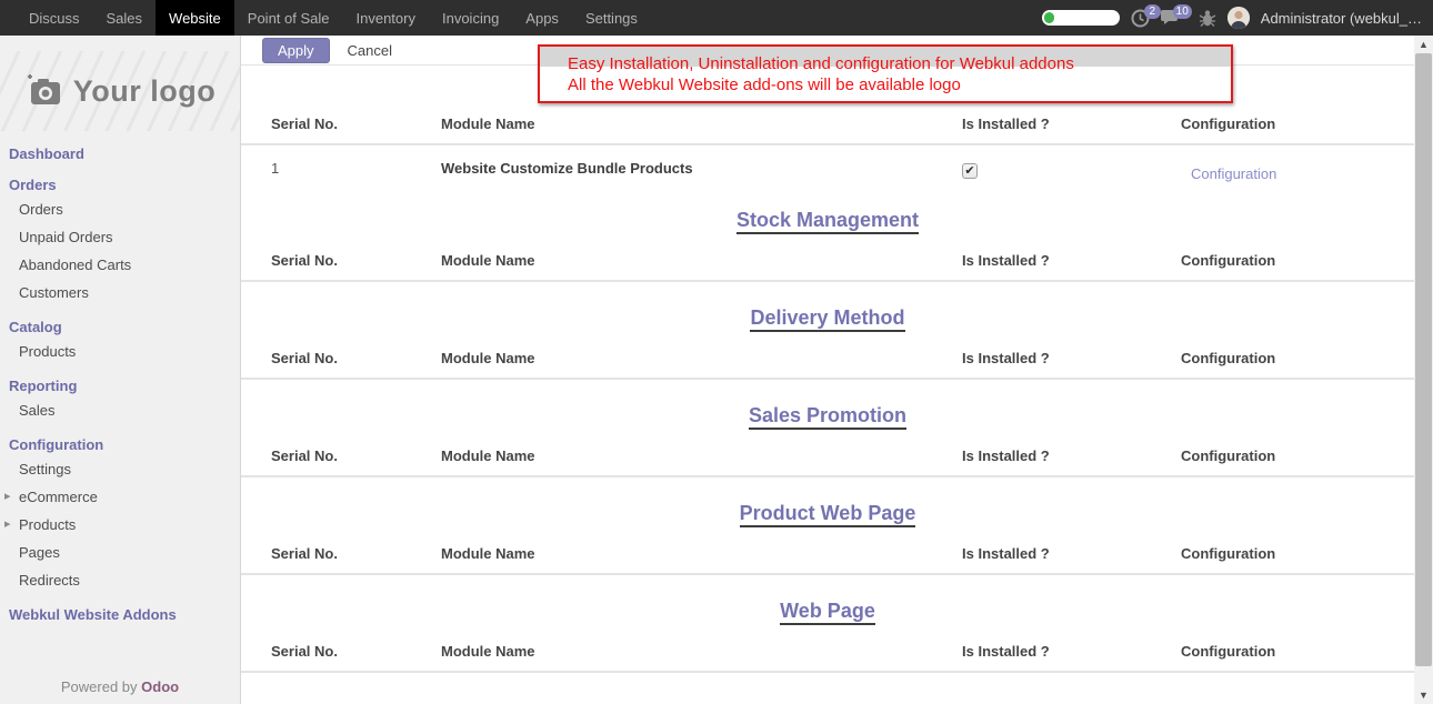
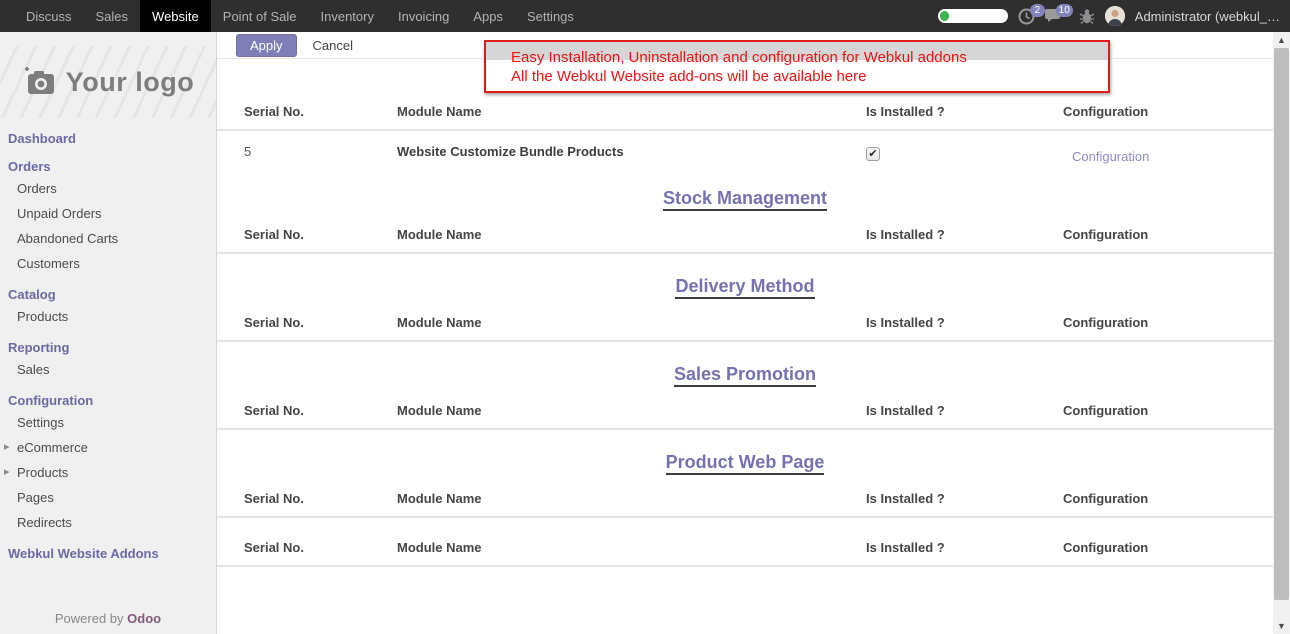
  Discuss
  Sales
  Website
  Point of Sale
  Inventory
  Invoicing
  Apps
  Settings
  2
  10
  Administrator (webkul_…
  Your logo
  Dashboard
  Orders
  Orders
  Unpaid Orders
  Abandoned Carts
  Customers
  Catalog
  Products
  Reporting
  Sales
  Configuration
  Settings
  ▸
  eCommerce
  ▸
  Products
  Pages
  Redirects
  Webkul Website Addons
  Powered by Odoo
  Apply
  Cancel
  Easy Installation, Uninstallation and configuration for Webkul addons
- All the Webkul Website add-ons will be available logo
+ All the Webkul Website add-ons will be available here
  Serial No.
  Module Name
  Is Installed ?
  Configuration
- 1
+ 5
  Website Customize Bundle Products
  ✔
  Configuration
  Stock Management
  Serial No.
  Module Name
  Is Installed ?
  Configuration
  Delivery Method
  Serial No.
  Module Name
  Is Installed ?
  Configuration
  Sales Promotion
  Serial No.
  Module Name
  Is Installed ?
  Configuration
  Product Web Page
  Serial No.
  Module Name
  Is Installed ?
  Configuration
- Web Page
  Serial No.
  Module Name
  Is Installed ?
  Configuration
  ▲
  ▼
